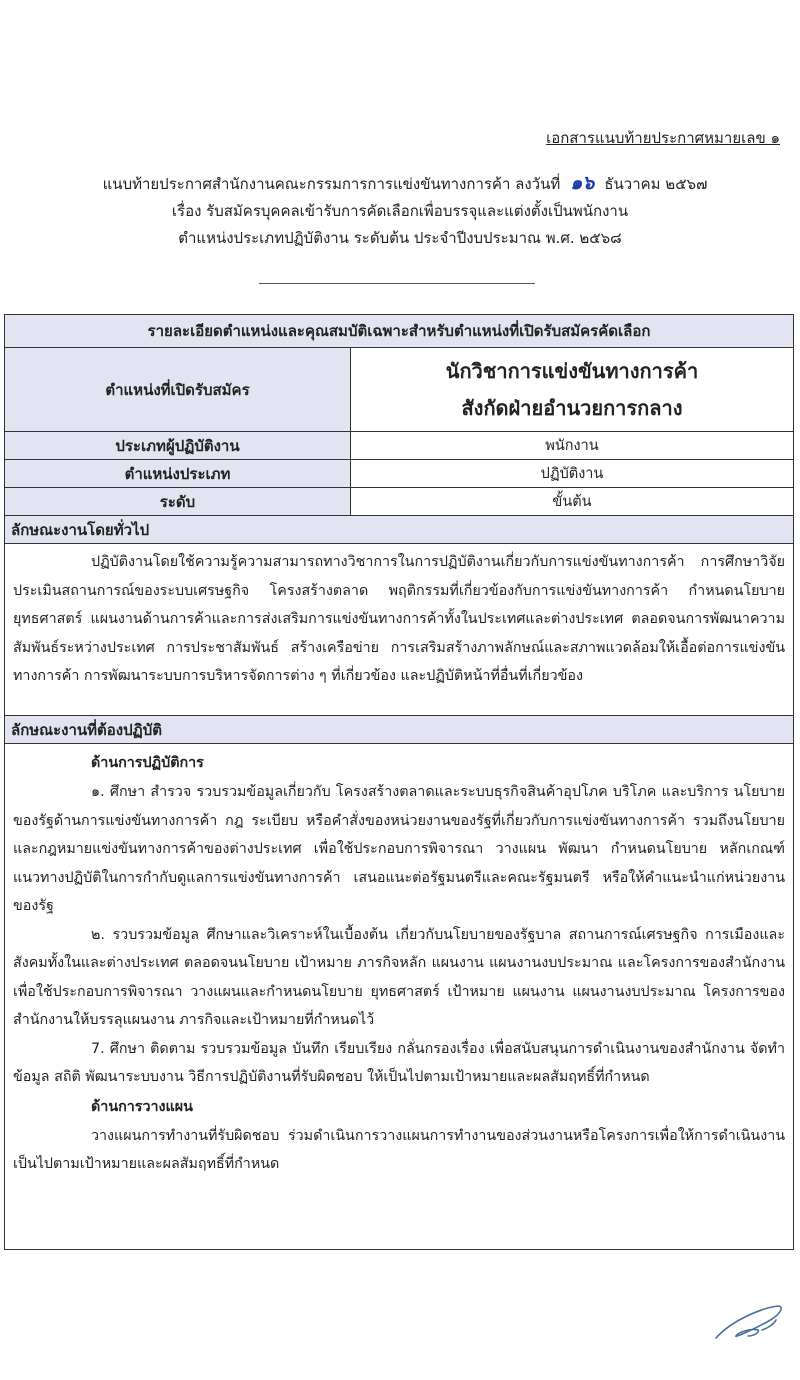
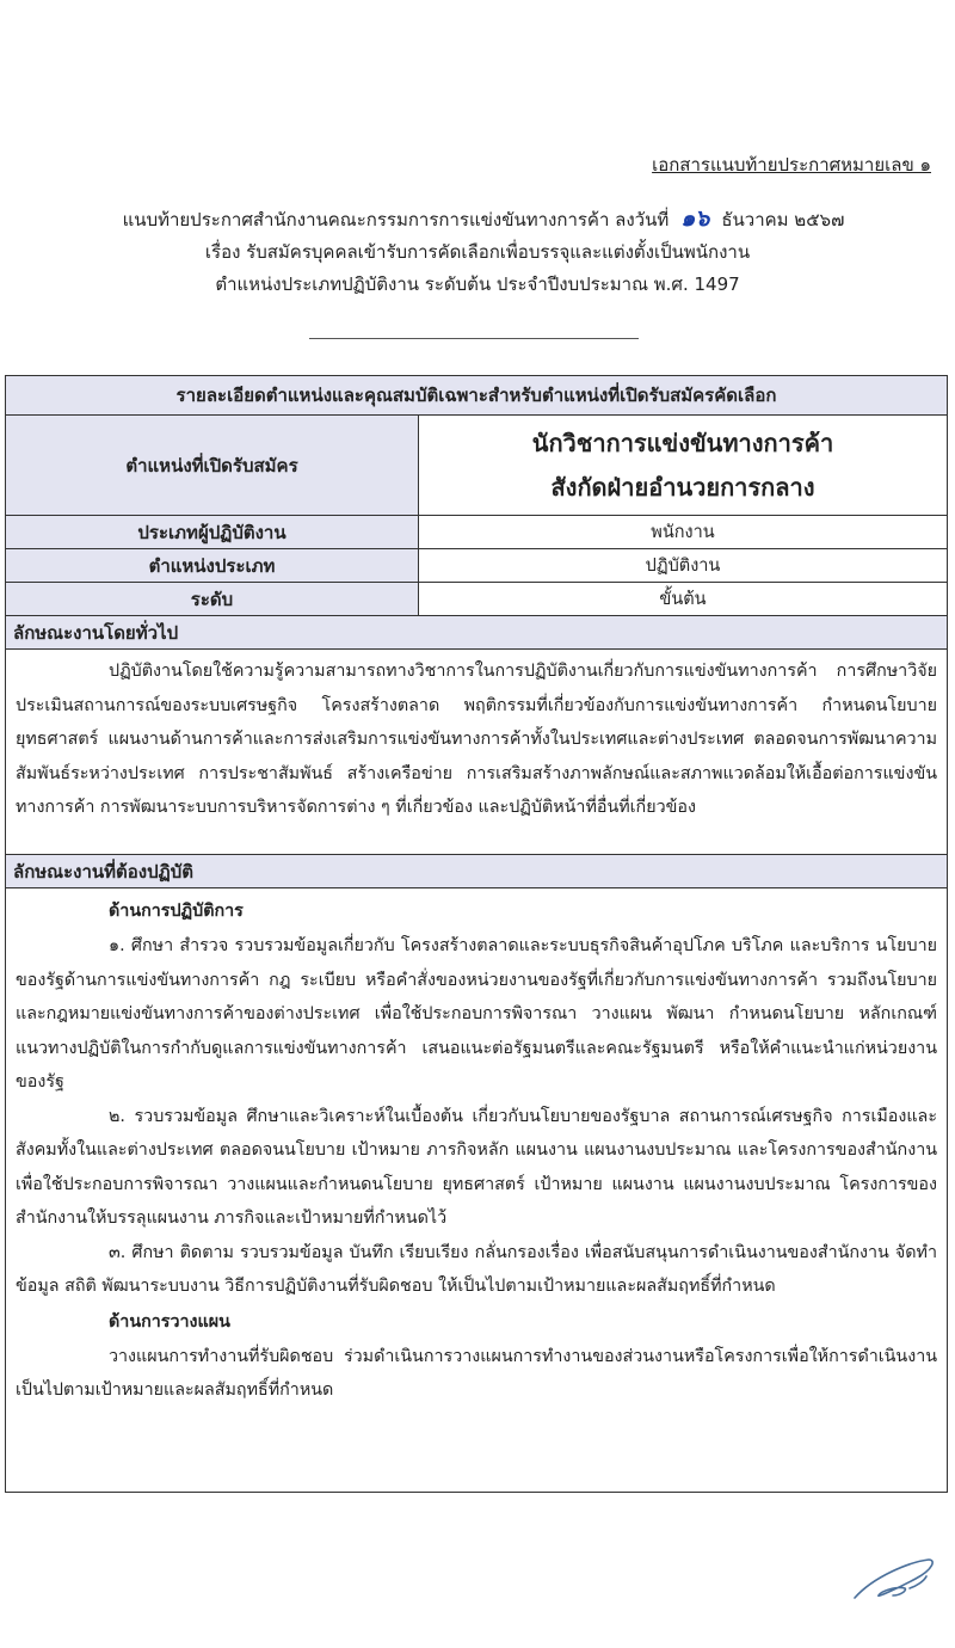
  เอกสารแนบท้ายประกาศหมายเลข ๑
  แนบท้ายประกาศสำนักงานคณะกรรมการการแข่งขันทางการค้า ลงวันที่ ๑๖ ธันวาคม ๒๕๖๗
  เรื่อง รับสมัครบุคคลเข้ารับการคัดเลือกเพื่อบรรจุและแต่งตั้งเป็นพนักงาน
- ตำแหน่งประเภทปฏิบัติงาน ระดับต้น ประจำปีงบประมาณ พ.ศ. ๒๕๖๘
+ ตำแหน่งประเภทปฏิบัติงาน ระดับต้น ประจำปีงบประมาณ พ.ศ. 1497
  รายละเอียดตำแหน่งและคุณสมบัติเฉพาะสำหรับตำแหน่งที่เปิดรับสมัครคัดเลือก
  ตำแหน่งที่เปิดรับสมัคร
  นักวิชาการแข่งขันทางการค้า
  สังกัดฝ่ายอำนวยการกลาง
  ประเภทผู้ปฏิบัติงาน
  พนักงาน
  ตำแหน่งประเภท
  ปฏิบัติงาน
  ระดับ
  ขั้นต้น
  ลักษณะงานโดยทั่วไป
  ปฏิบัติงานโดยใช้ความรู้ความสามารถทางวิชาการในการปฏิบัติงานเกี่ยวกับการแข่งขันทางการค้า การศึกษาวิจัย ประเมินสถานการณ์ของระบบเศรษฐกิจ โครงสร้างตลาด พฤติกรรมที่เกี่ยวข้องกับการแข่งขันทางการค้า กำหนดนโยบายยุทธศาสตร์ แผนงานด้านการค้าและการส่งเสริมการแข่งขันทางการค้าทั้งในประเทศและต่างประเทศ ตลอดจนการพัฒนาความสัมพันธ์ระหว่างประเทศ การประชาสัมพันธ์ สร้างเครือข่าย การเสริมสร้างภาพลักษณ์และสภาพแวดล้อมให้เอื้อต่อการแข่งขันทางการค้า การพัฒนาระบบการบริหารจัดการต่าง ๆ ที่เกี่ยวข้อง และปฏิบัติหน้าที่อื่นที่เกี่ยวข้อง
  ลักษณะงานที่ต้องปฏิบัติ
  ด้านการปฏิบัติการ
  ๑. ศึกษา สำรวจ รวบรวมข้อมูลเกี่ยวกับ โครงสร้างตลาดและระบบธุรกิจสินค้าอุปโภค บริโภค และบริการ นโยบายของรัฐด้านการแข่งขันทางการค้า กฎ ระเบียบ หรือคำสั่งของหน่วยงานของรัฐที่เกี่ยวกับการแข่งขันทางการค้า รวมถึงนโยบายและกฎหมายแข่งขันทางการค้าของต่างประเทศ เพื่อใช้ประกอบการพิจารณา วางแผน พัฒนา กำหนดนโยบาย หลักเกณฑ์ แนวทางปฏิบัติในการกำกับดูแลการแข่งขันทางการค้า เสนอแนะต่อรัฐมนตรีและคณะรัฐมนตรี หรือให้คำแนะนำแก่หน่วยงานของรัฐ
  ๒. รวบรวมข้อมูล ศึกษาและวิเคราะห์ในเบื้องต้น เกี่ยวกับนโยบายของรัฐบาล สถานการณ์เศรษฐกิจ การเมืองและสังคมทั้งในและต่างประเทศ ตลอดจนนโยบาย เป้าหมาย ภารกิจหลัก แผนงาน แผนงานงบประมาณ และโครงการของสำนักงาน เพื่อใช้ประกอบการพิจารณา วางแผนและกำหนดนโยบาย ยุทธศาสตร์ เป้าหมาย แผนงาน แผนงานงบประมาณ โครงการของสำนักงานให้บรรลุแผนงาน ภารกิจและเป้าหมายที่กำหนดไว้
- 7. ศึกษา ติดตาม รวบรวมข้อมูล บันทึก เรียบเรียง กลั่นกรองเรื่อง เพื่อสนับสนุนการดำเนินงานของสำนักงาน จัดทำข้อมูล สถิติ พัฒนาระบบงาน วิธีการปฏิบัติงานที่รับผิดชอบ ให้เป็นไปตามเป้าหมายและผลสัมฤทธิ์ที่กำหนด
+ ๓. ศึกษา ติดตาม รวบรวมข้อมูล บันทึก เรียบเรียง กลั่นกรองเรื่อง เพื่อสนับสนุนการดำเนินงานของสำนักงาน จัดทำข้อมูล สถิติ พัฒนาระบบงาน วิธีการปฏิบัติงานที่รับผิดชอบ ให้เป็นไปตามเป้าหมายและผลสัมฤทธิ์ที่กำหนด
  ด้านการวางแผน
  วางแผนการทำงานที่รับผิดชอบ ร่วมดำเนินการวางแผนการทำงานของส่วนงานหรือโครงการเพื่อให้การดำเนินงานเป็นไปตามเป้าหมายและผลสัมฤทธิ์ที่กำหนด
